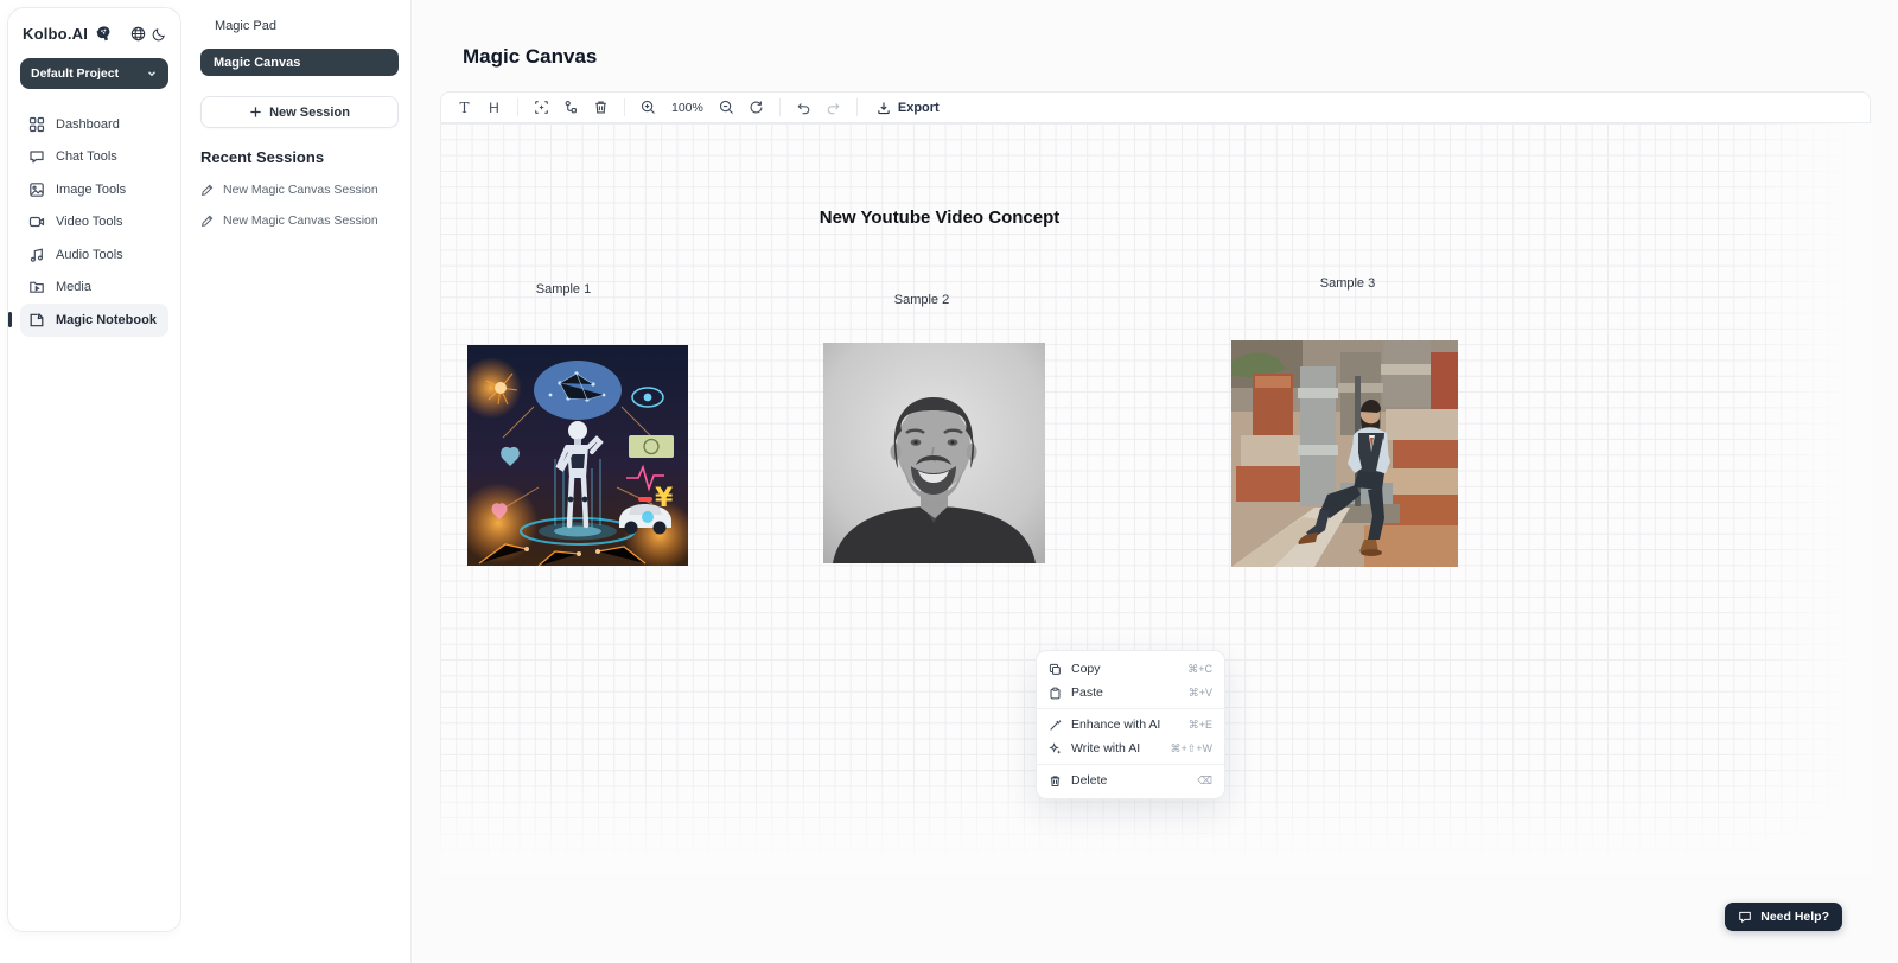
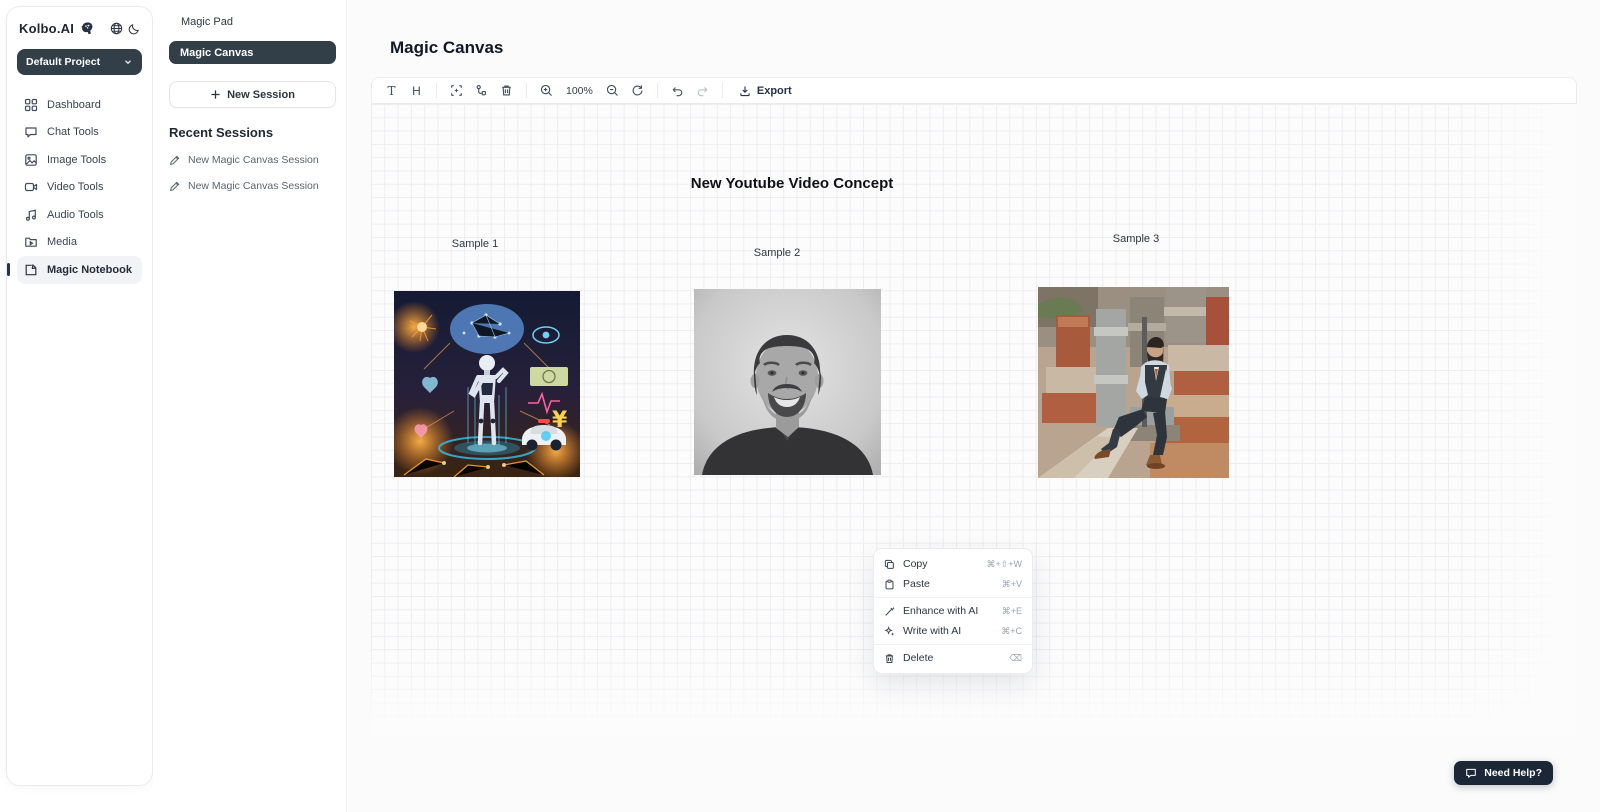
  Kolbo.AI
  Default Project
  Dashboard
  Chat Tools
  Image Tools
  Video Tools
  Audio Tools
  Media
  Magic Notebook
  Magic Pad
  Magic Canvas
  New Session
  Recent Sessions
  New Magic Canvas Session
  New Magic Canvas Session
  Magic Canvas
  T
  H
  100%
  Export
  Copy
- ⌘+C
+ ⌘+⇧+W
  Paste
  ⌘+V
  Enhance with AI
  ⌘+E
  Write with AI
- ⌘+⇧+W
+ ⌘+C
  Delete
  ⌫
  Need Help?
